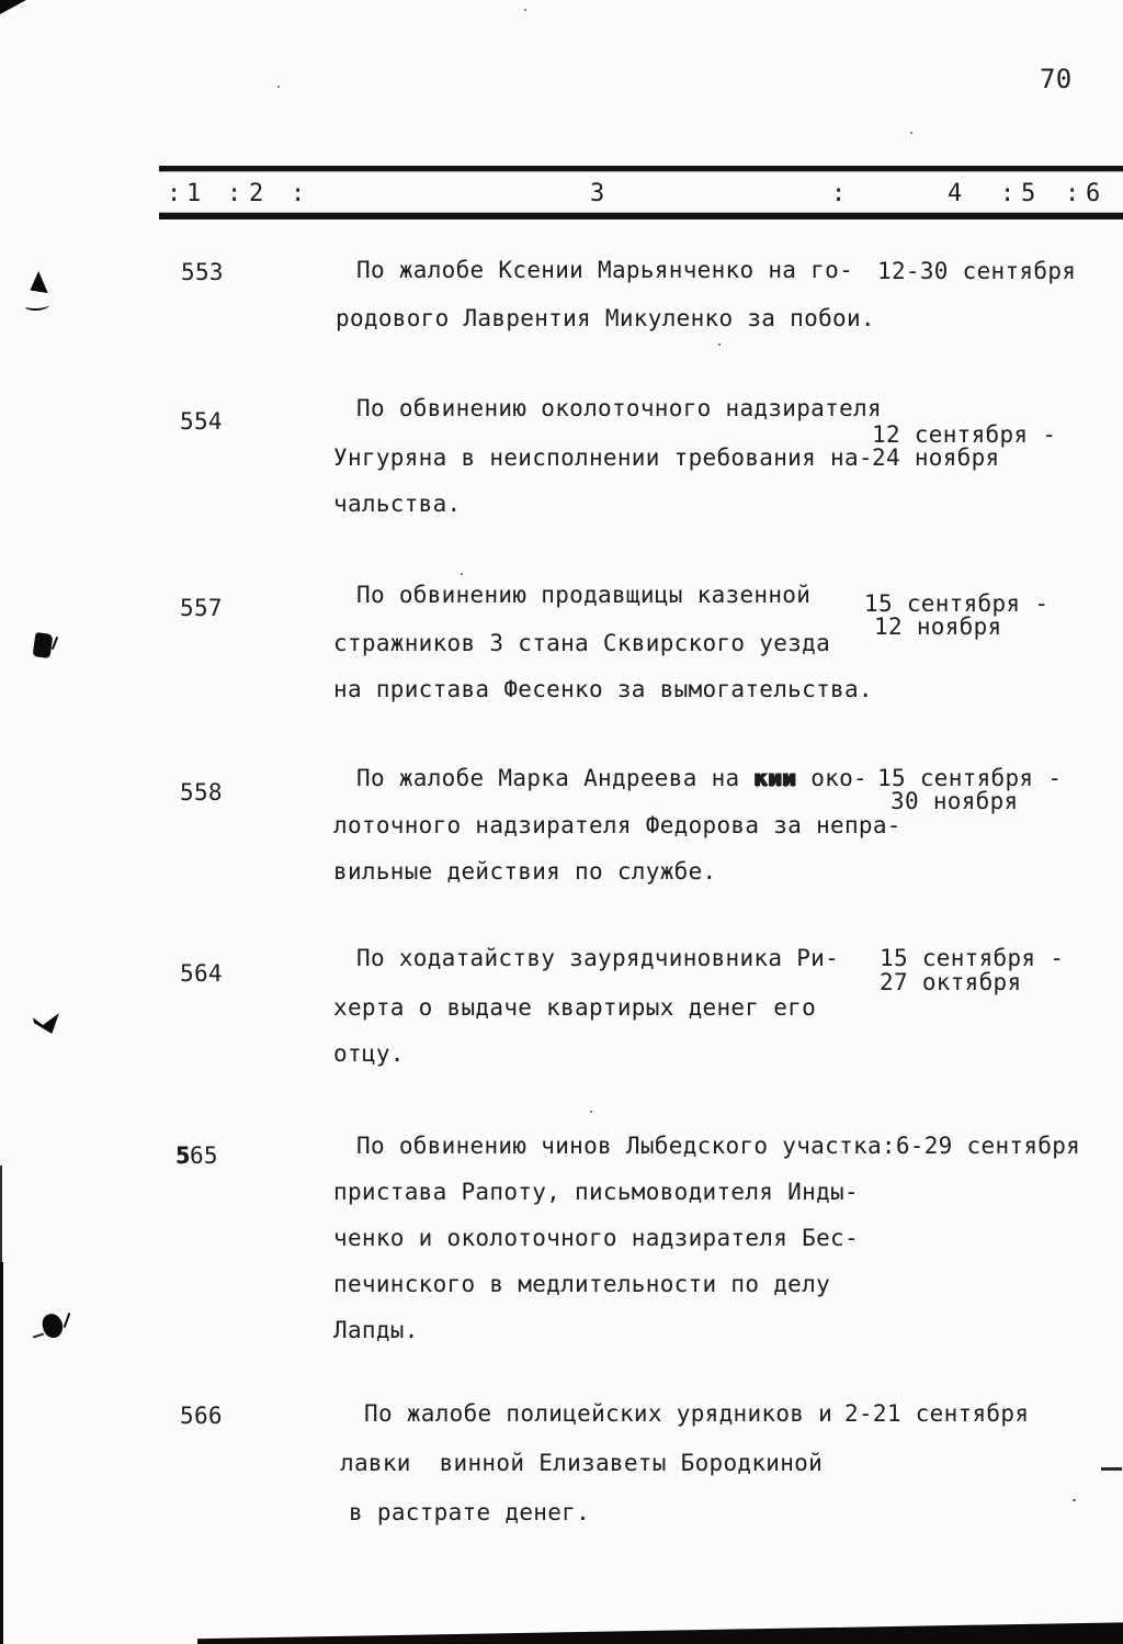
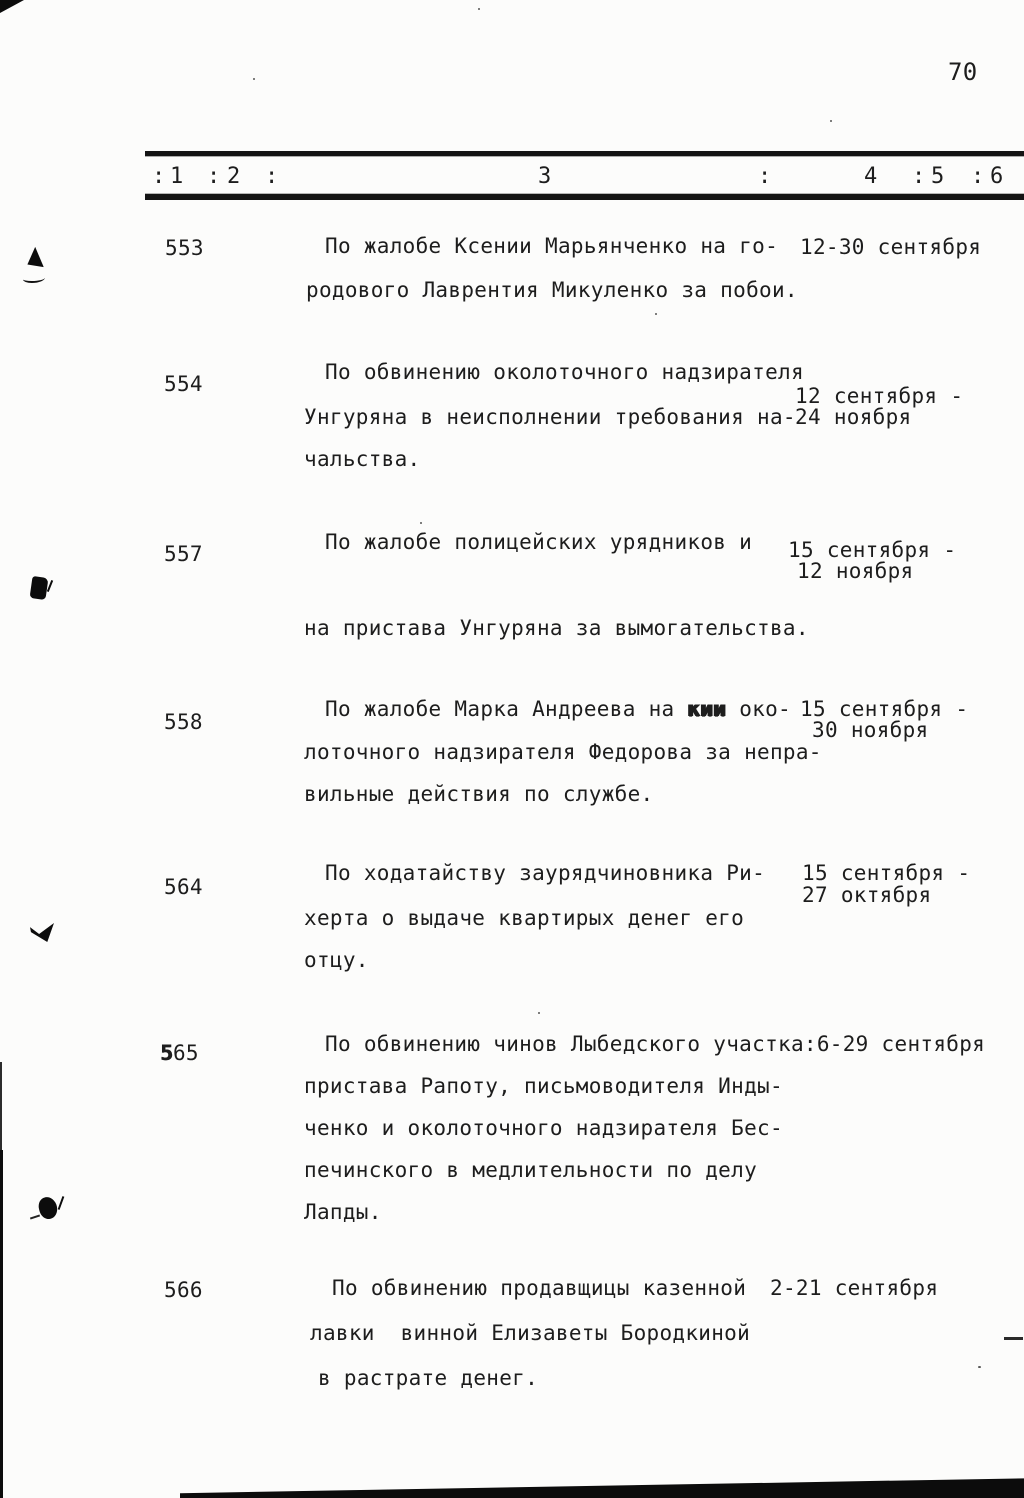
  70
  :
  1
  :
  2
  :
  3
  :
  4
  :
  5
  :
  6
  553
  По жалобе Ксении Марьянченко на го-
  родового Лаврентия Микуленко за побои.
  12-30 сентября
  554
  По обвинению околоточного надзирателя
  12 сентября -
  Унгуряна в неисполнении требования на-
  24 ноября
  чальства.
  557
- По обвинению продавщицы казенной
+ По жалобе полицейских урядников и
  15 сентября -
  12 ноября
- стражников 3 стана Сквирского уезда
- на пристава Фесенко за вымогательства.
+ на пристава Унгуряна за вымогательства.
  558
  По жалобе Марка Андреева на
  кии
  око-
  15 сентября -
  30 ноября
  лоточного надзирателя Федорова за непра-
  вильные действия по службе.
  564
  По ходатайству заурядчиновника Ри-
  15 сентября -
  27 октября
  херта о выдаче квартирых денег его
  отцу.
  565
  По обвинению чинов Лыбедского участка:
  6-29 сентября
  пристава Рапоту, письмоводителя Инды-
  ченко и околоточного надзирателя Бес-
  печинского в медлительности по делу
  Лапды.
  566
- По жалобе полицейских урядников и
+ По обвинению продавщицы казенной
  2-21 сентября
  лавки винной Елизаветы Бородкиной
  в растрате денег.
